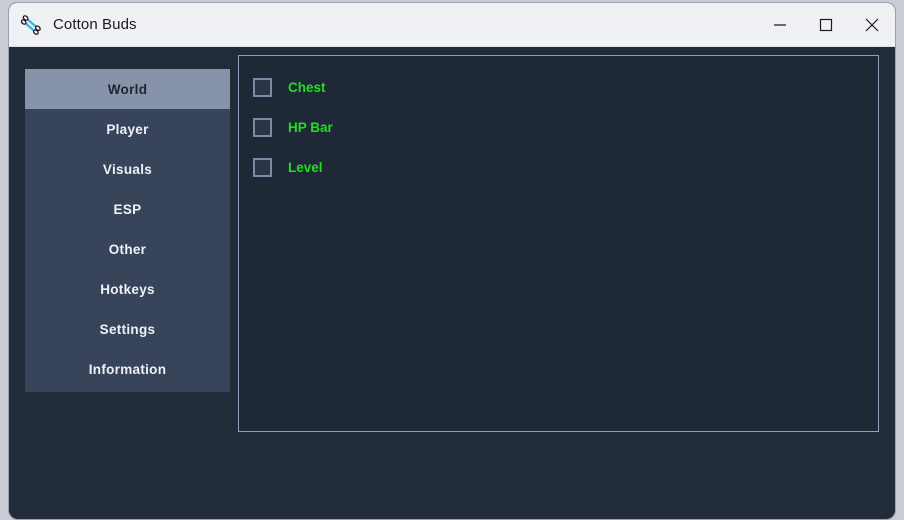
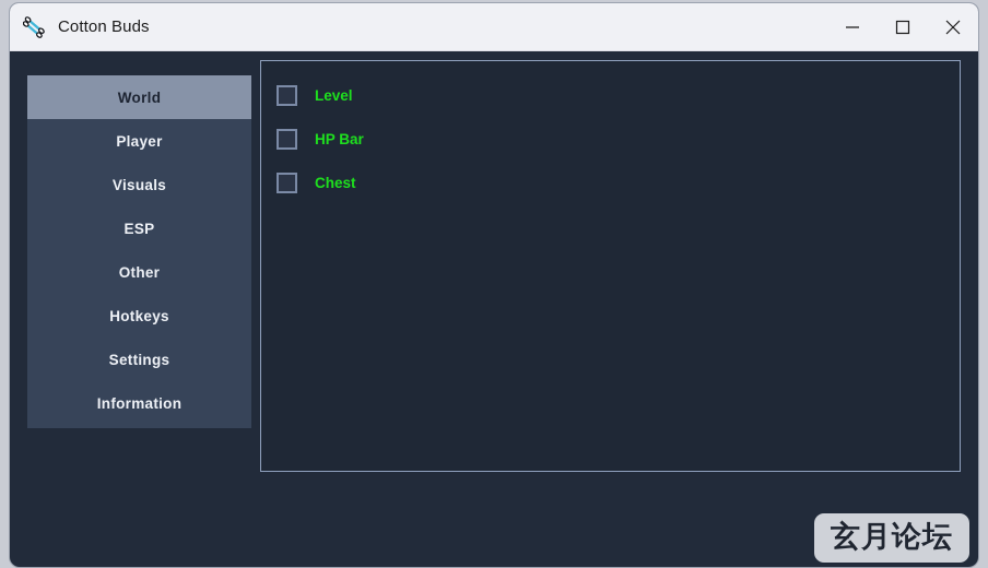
  Cotton Buds
  World
  Player
  Visuals
  ESP
  Other
  Hotkeys
  Settings
  Information
- Chest
+ Level
  HP Bar
- Level
+ Chest
+ 玄月论坛
